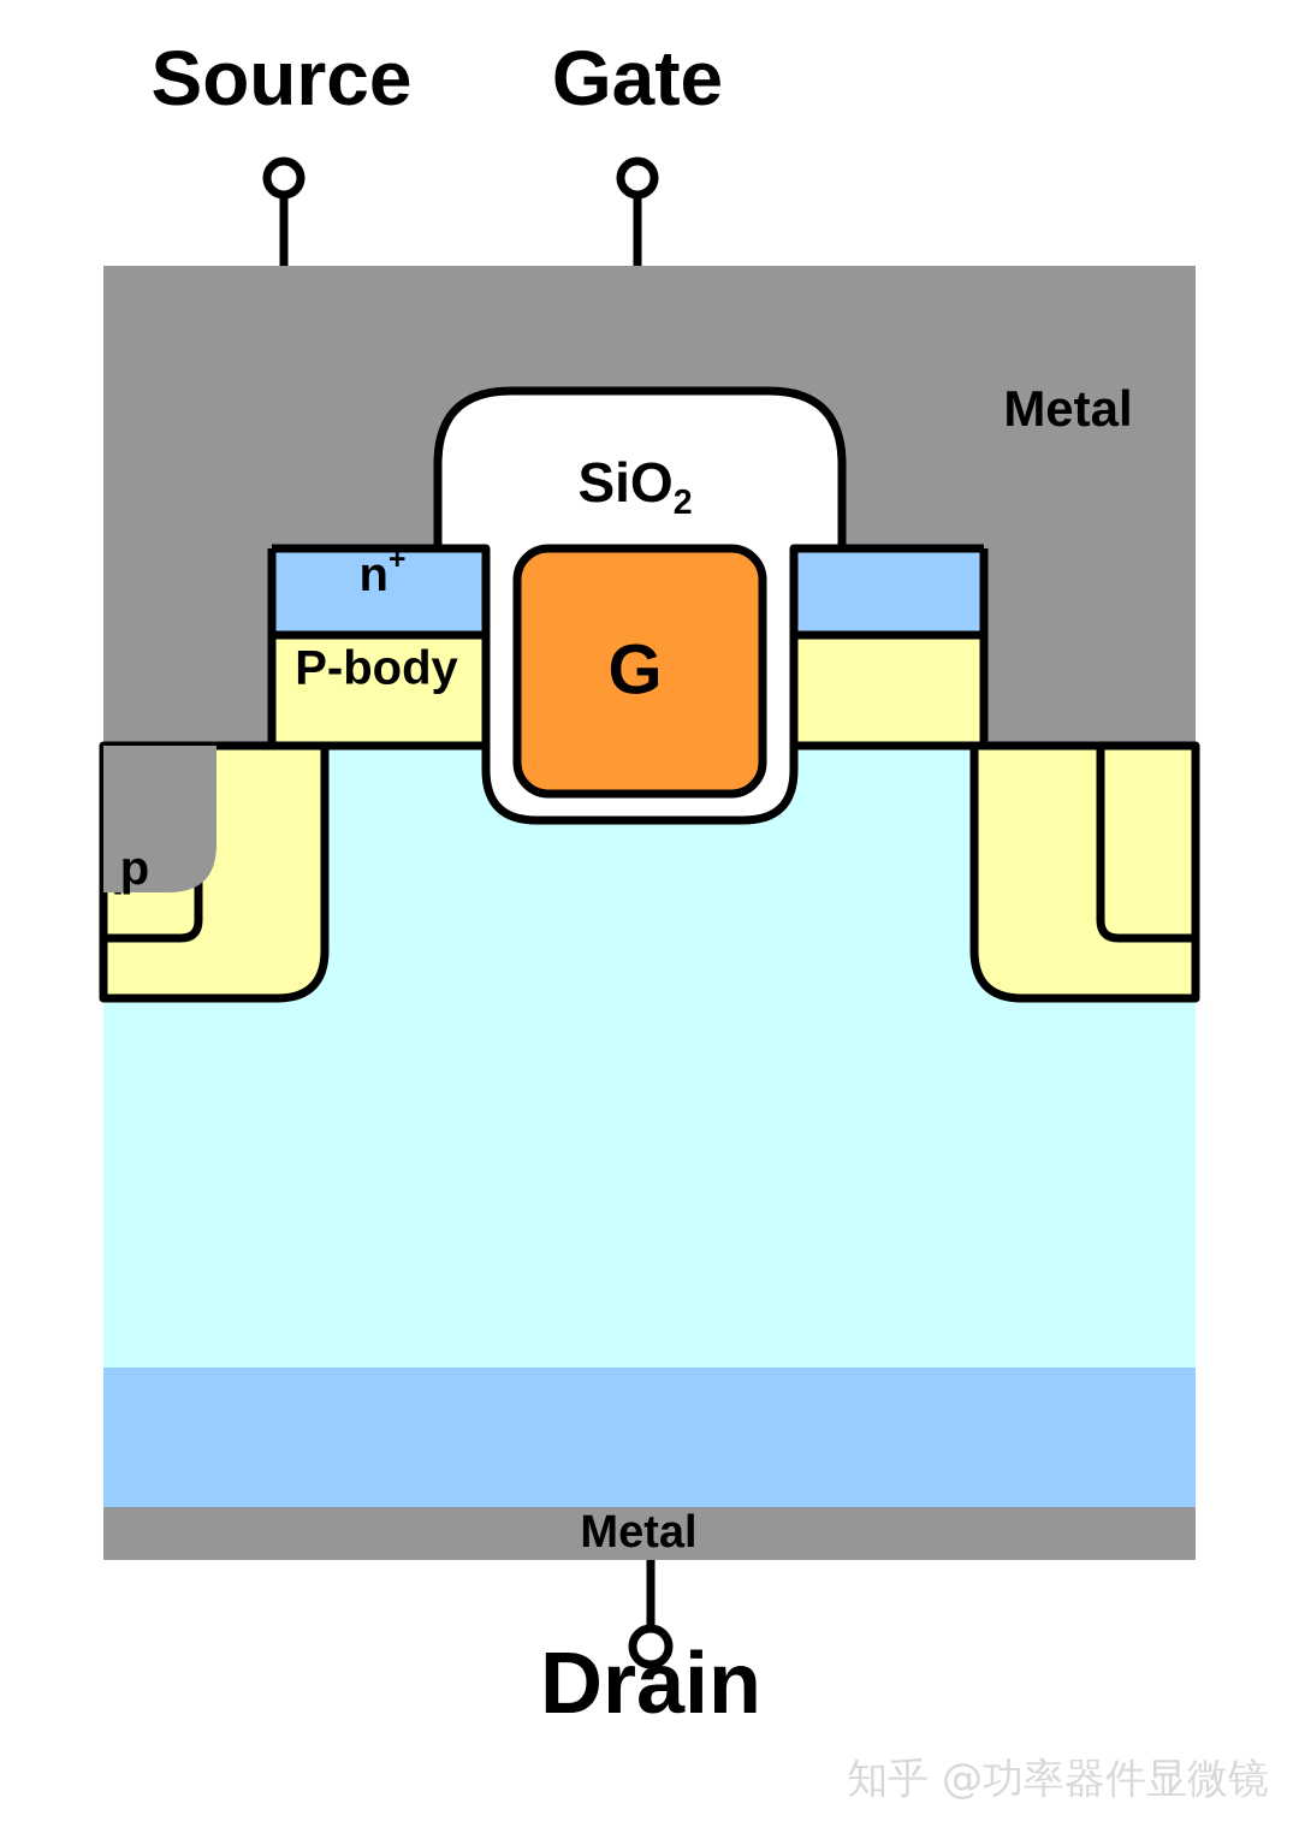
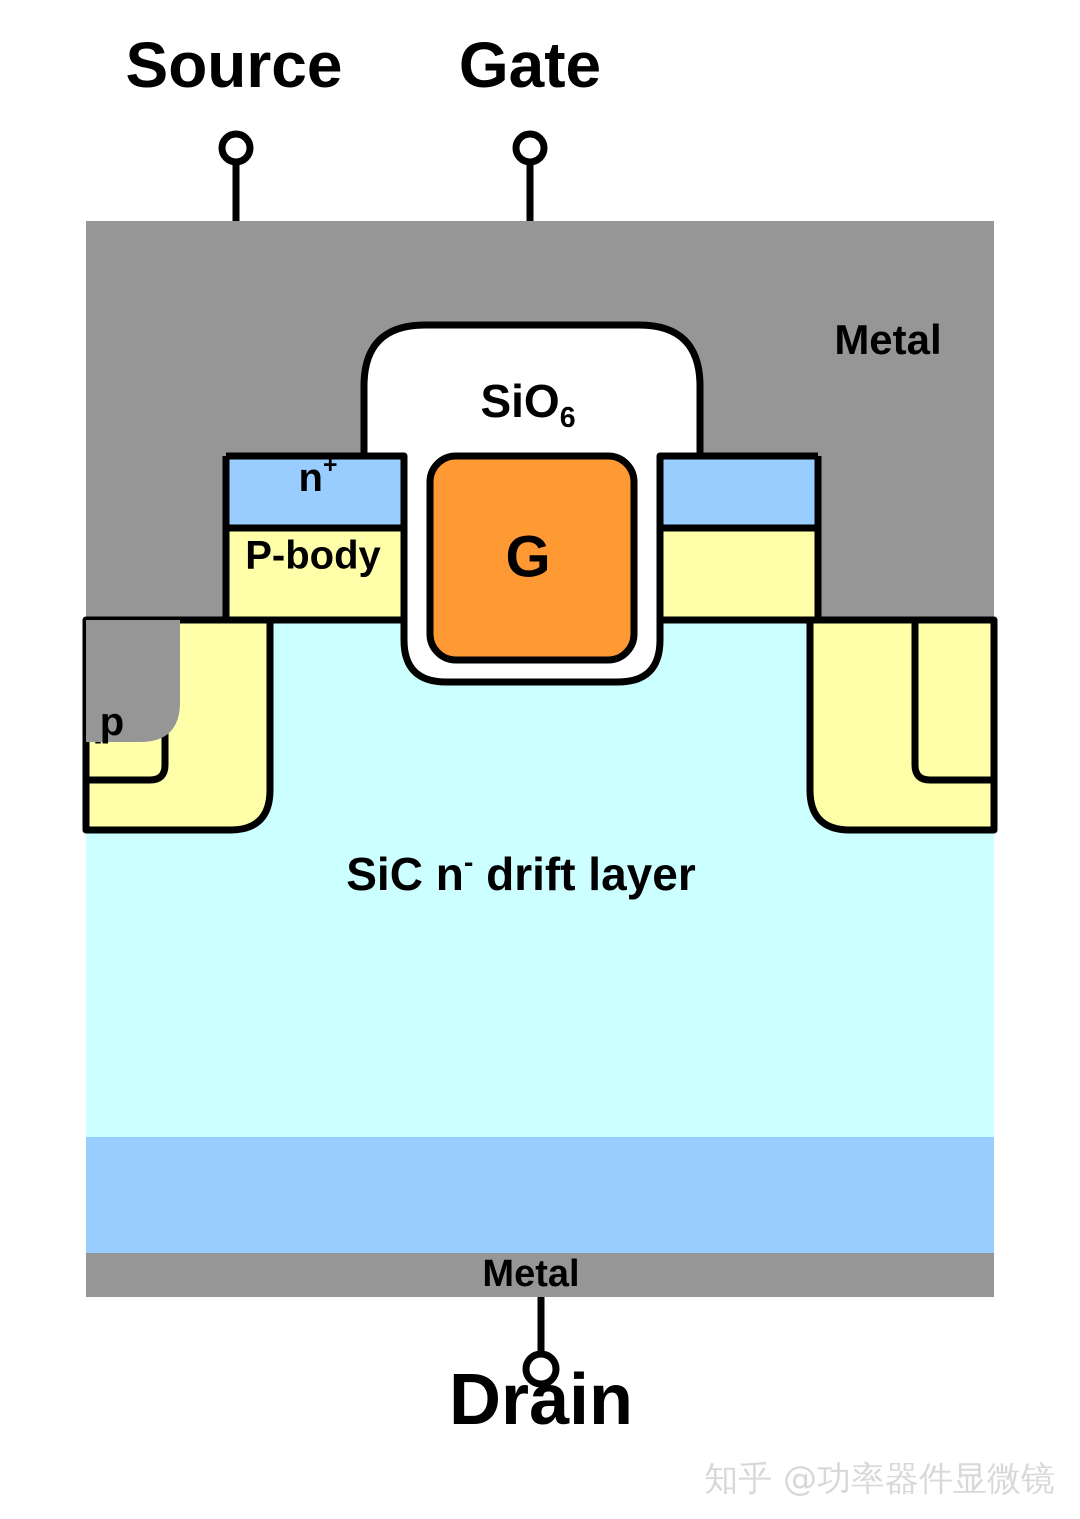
  Source
  Gate
  Metal
- SiO2
+ SiO6
  G
  n+
  P-body
  p
+ SiC n- drift layer
  Metal
  Drain
  知乎 @功率器件显微镜
